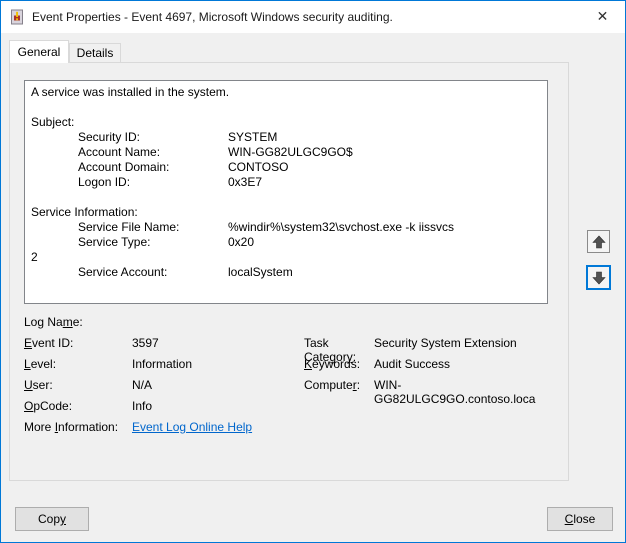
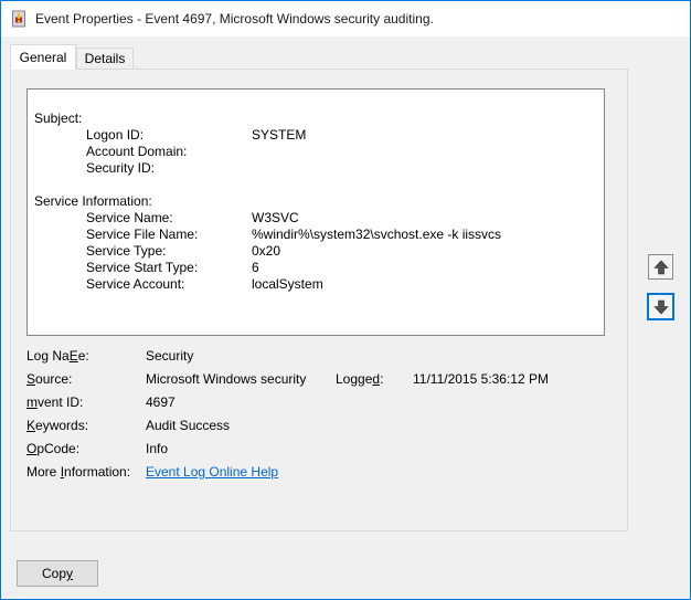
  Event Properties - Event 4697, Microsoft Windows security auditing.
- ✕
  General
  Details
- A service was installed in the system.
  Subject:
- Security ID:
+ Logon ID:
  SYSTEM
- Account Name:
- WIN-GG82ULGC9GO$
  Account Domain:
- CONTOSO
- Logon ID:
+ Security ID:
- 0x3E7
  Service Information:
+ Service Name:
+ W3SVC
  Service File Name:
  %windir%\system32\svchost.exe -k iissvcs
  Service Type:
  0x20
+ Service Start Type:
- 2
+ 6
  Service Account:
  localSystem
- Log Name:
+ Log NaEe:
+ Security
+ Source:
+ Microsoft Windows security
+ Logged:
+ 11/11/2015 5:36:12 PM
- Event ID:
+ mvent ID:
- 3597
+ 4697
- Task Category:
- Security System Extension
- Level:
- Information
  Keywords:
  Audit Success
- User:
- N/A
- Computer:
- WIN-GG82ULGC9GO.contoso.loca
  OpCode:
  Info
  More Information:
  Event Log Online Help
  Copy
- Close
